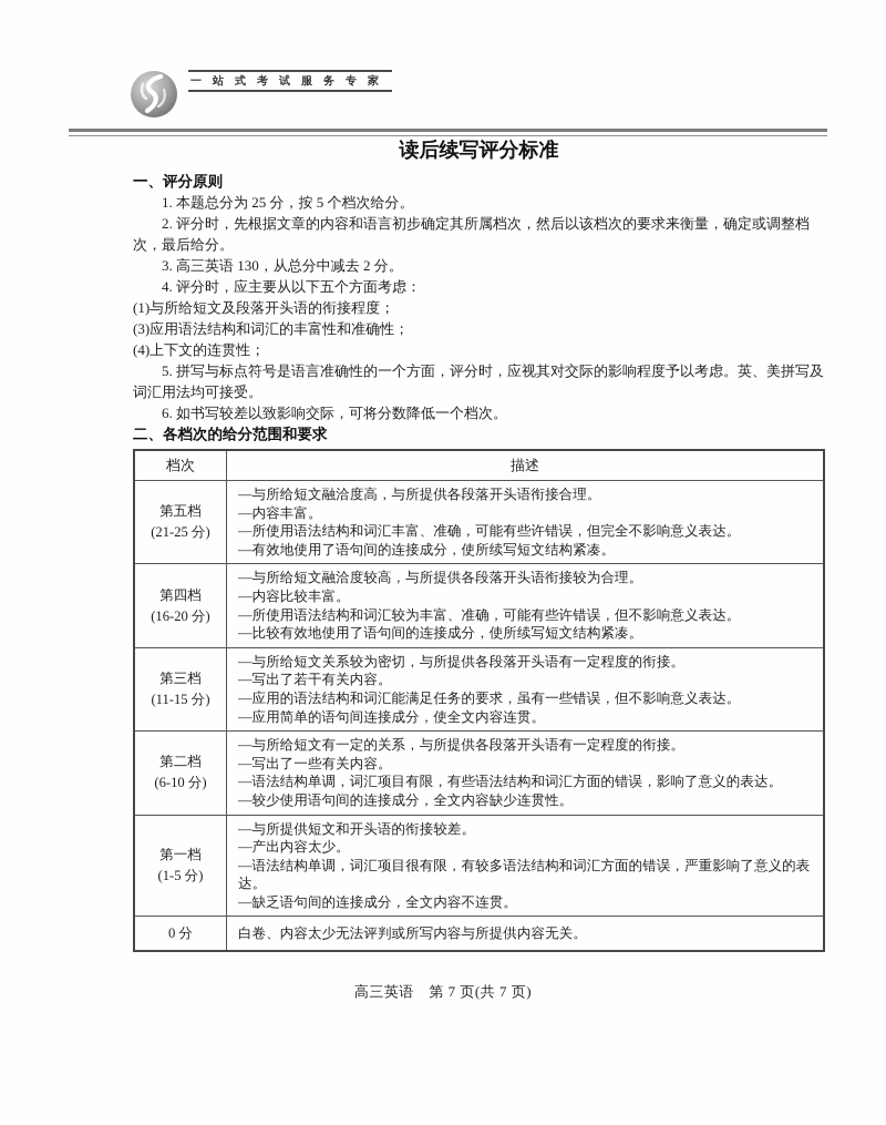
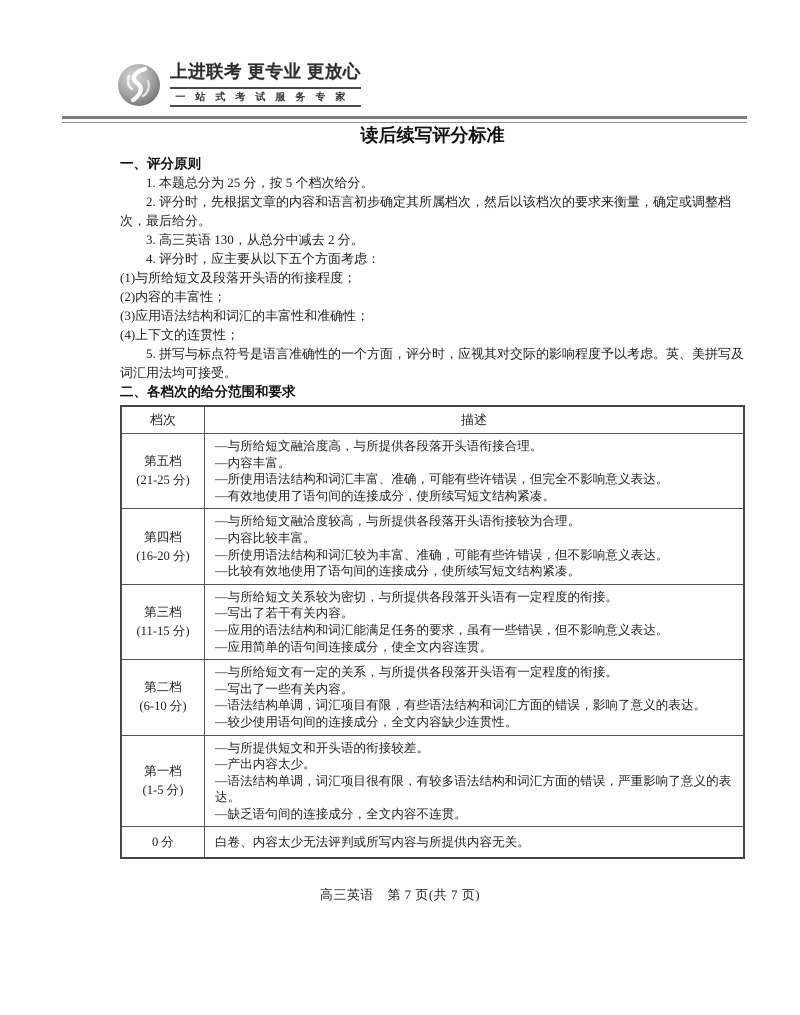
+ 上进联考 更专业 更放心
  一站式考试服务专家
  读后续写评分标准
  一、评分原则
  1. 本题总分为 25 分，按 5 个档次给分。
  2. 评分时，先根据文章的内容和语言初步确定其所属档次，然后以该档次的要求来衡量，确定或调整档次，最后给分。
  3. 高三英语 130，从总分中减去 2 分。
  4. 评分时，应主要从以下五个方面考虑：
  (1)与所给短文及段落开头语的衔接程度；
+ (2)内容的丰富性；
  (3)应用语法结构和词汇的丰富性和准确性；
  (4)上下文的连贯性；
  5. 拼写与标点符号是语言准确性的一个方面，评分时，应视其对交际的影响程度予以考虑。英、美拼写及词汇用法均可接受。
- 6. 如书写较差以致影响交际，可将分数降低一个档次。
  二、各档次的给分范围和要求
  档次	描述
  第五档 (21-25 分)	—与所给短文融洽度高，与所提供各段落开头语衔接合理。 —内容丰富。 —所使用语法结构和词汇丰富、准确，可能有些许错误，但完全不影响意义表达。 —有效地使用了语句间的连接成分，使所续写短文结构紧凑。
  第四档 (16-20 分)	—与所给短文融洽度较高，与所提供各段落开头语衔接较为合理。 —内容比较丰富。 —所使用语法结构和词汇较为丰富、准确，可能有些许错误，但不影响意义表达。 —比较有效地使用了语句间的连接成分，使所续写短文结构紧凑。
  第三档 (11-15 分)	—与所给短文关系较为密切，与所提供各段落开头语有一定程度的衔接。 —写出了若干有关内容。 —应用的语法结构和词汇能满足任务的要求，虽有一些错误，但不影响意义表达。 —应用简单的语句间连接成分，使全文内容连贯。
  第二档 (6-10 分)	—与所给短文有一定的关系，与所提供各段落开头语有一定程度的衔接。 —写出了一些有关内容。 —语法结构单调，词汇项目有限，有些语法结构和词汇方面的错误，影响了意义的表达。 —较少使用语句间的连接成分，全文内容缺少连贯性。
  第一档 (1-5 分)	—与所提供短文和开头语的衔接较差。 —产出内容太少。 —语法结构单调，词汇项目很有限，有较多语法结构和词汇方面的错误，严重影响了意义的表达。 —缺乏语句间的连接成分，全文内容不连贯。
  0 分	白卷、内容太少无法评判或所写内容与所提供内容无关。
  高三英语 第 7 页(共 7 页)
